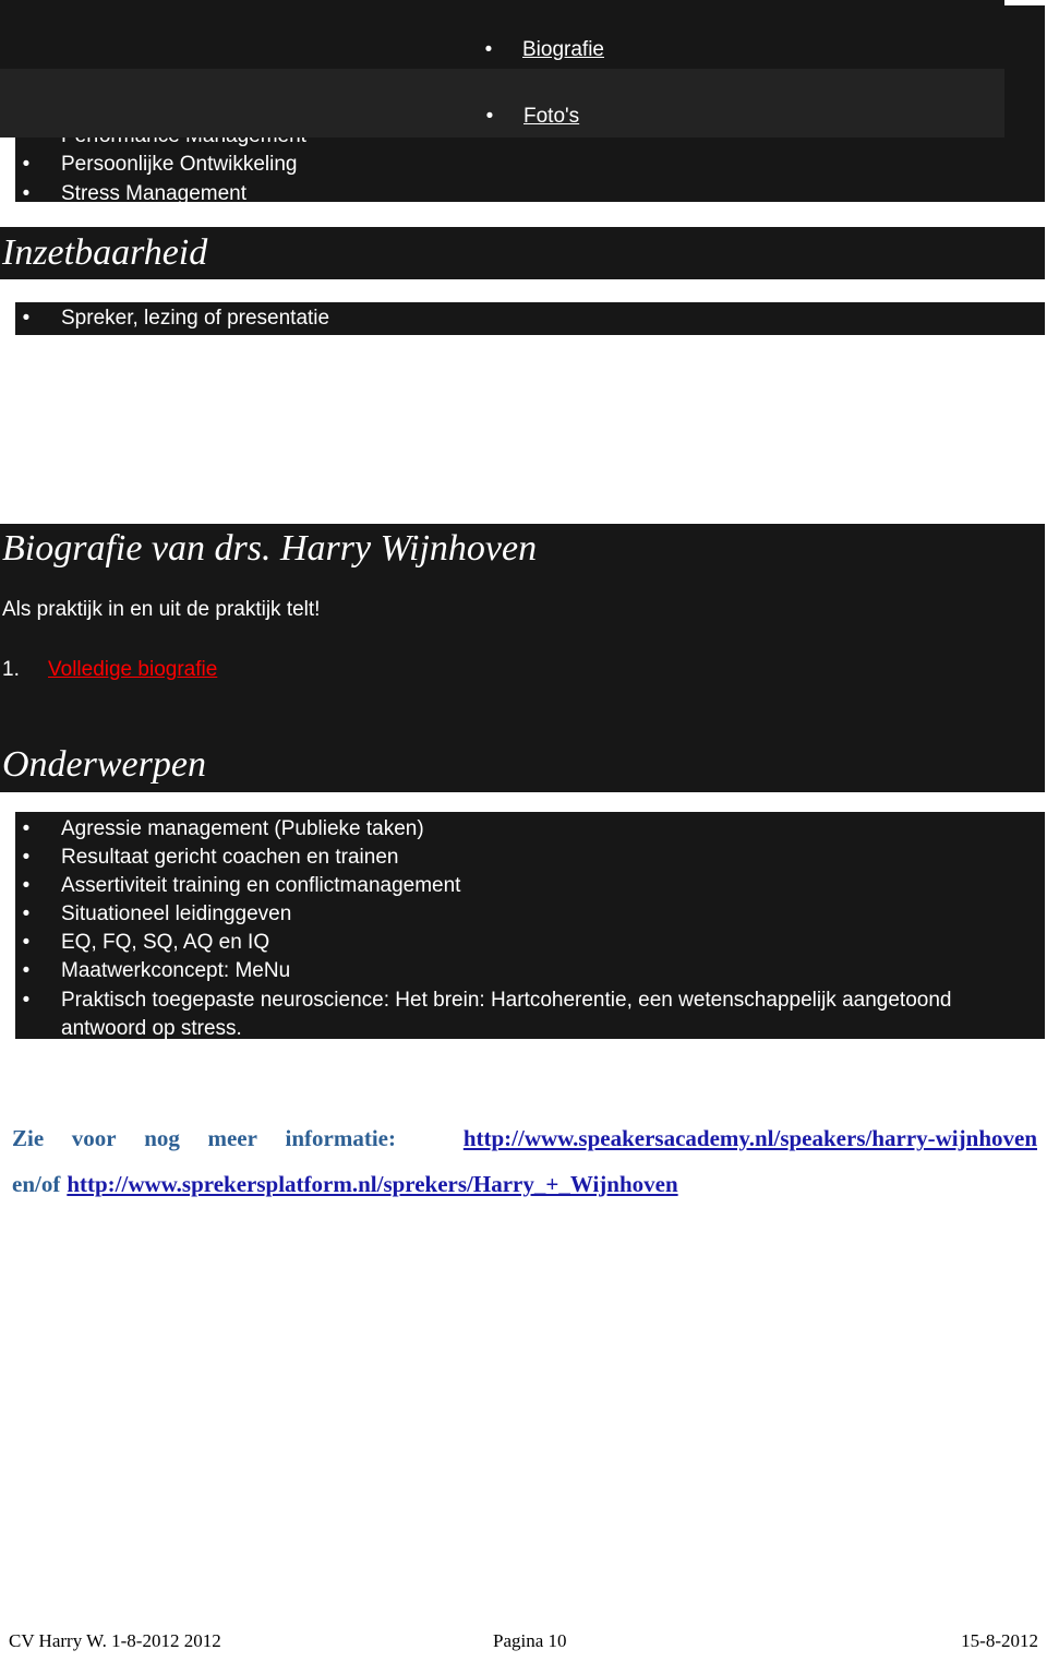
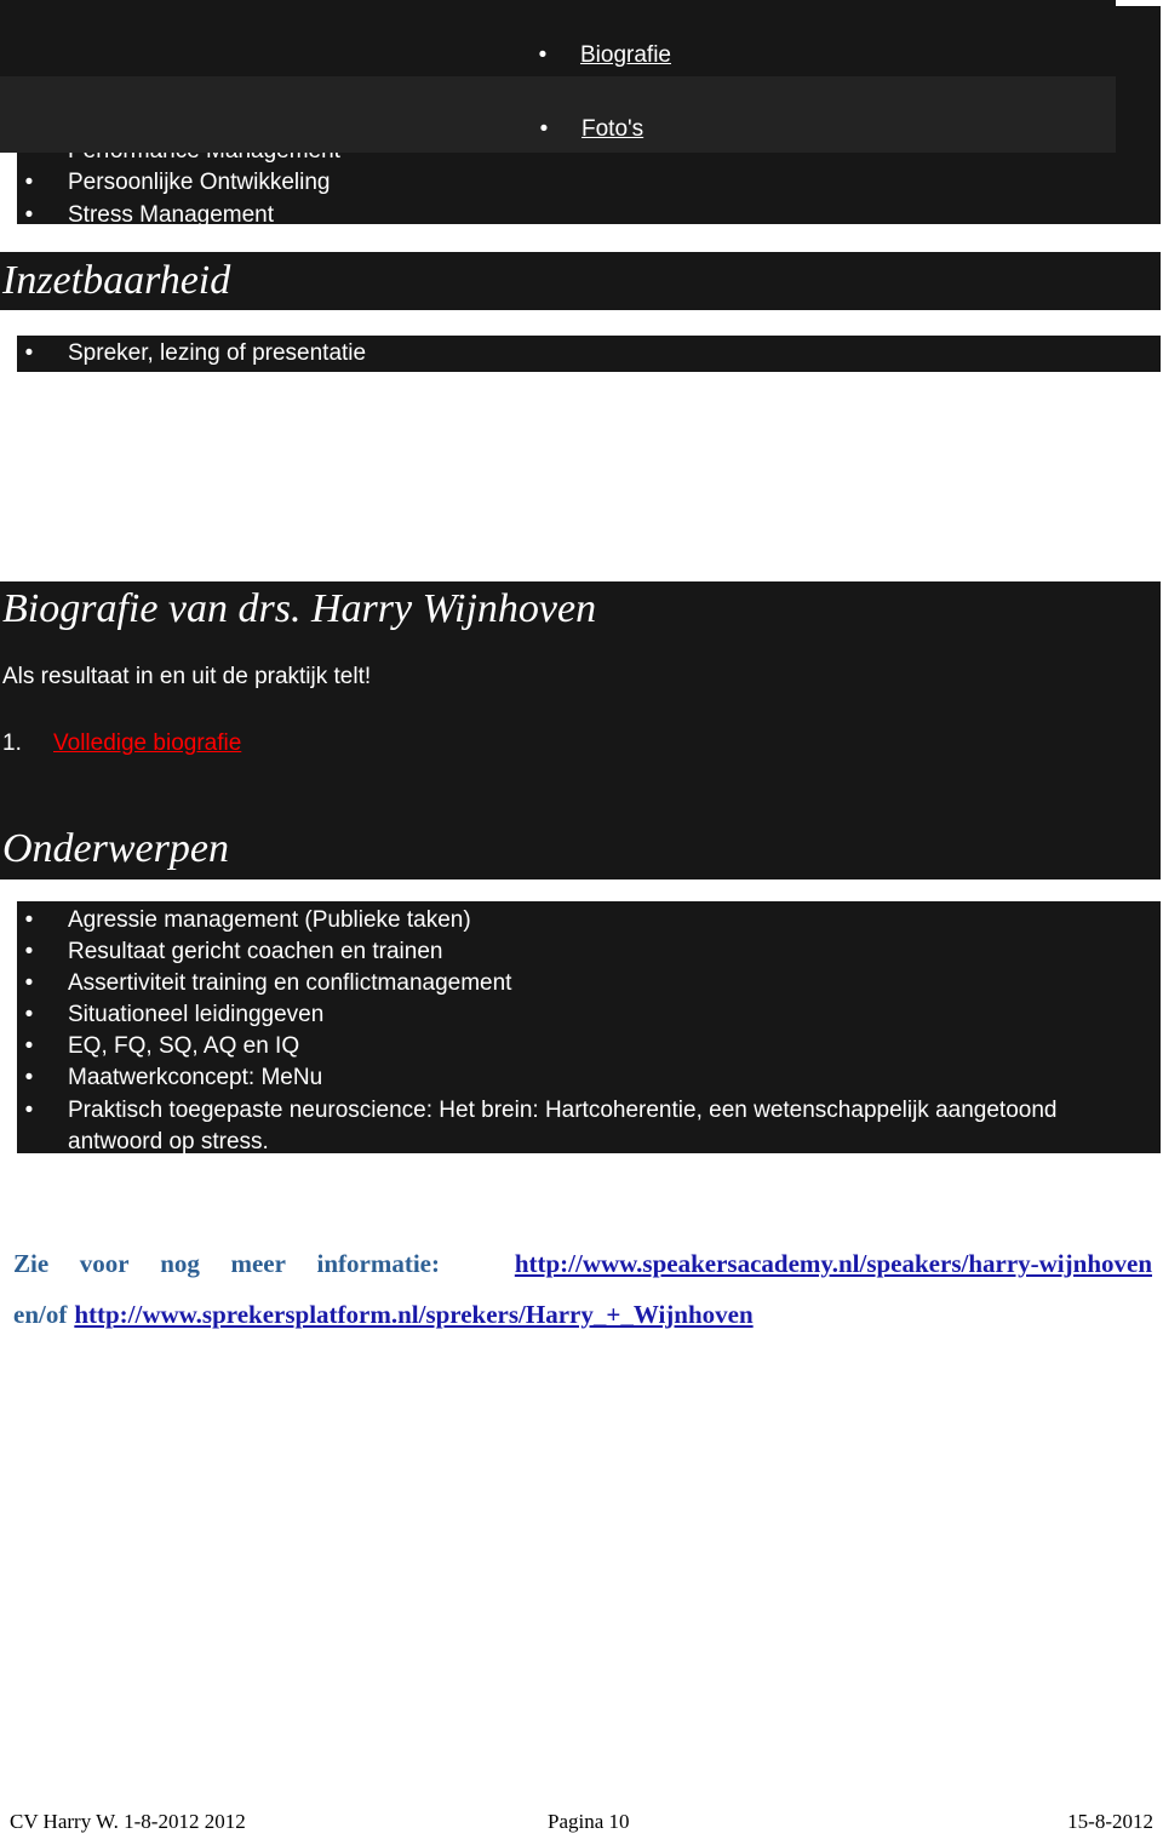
  •
  Persoonlijke Ontwikkeling
  •
  Stress Management
  Inzetbaarheid
  •
  Spreker, lezing of presentatie
  •
  Biografie
  •
  Foto's
  Biografie van drs. Harry Wijnhoven
- Als praktijk in en uit de praktijk telt!
+ Als resultaat in en uit de praktijk telt!
  1.
  Volledige biografie
  Onderwerpen
  •
  Agressie management (Publieke taken)
  •
  Resultaat gericht coachen en trainen
  •
  Assertiviteit training en conflictmanagement
  •
  Situationeel leidinggeven
  •
  EQ, FQ, SQ, AQ en IQ
  •
  Maatwerkconcept: MeNu
  •
  Praktisch toegepaste neuroscience: Het brein: Hartcoherentie, een wetenschappelijk aangetoond antwoord op stress.
  Zie
  voor
  nog
  meer
  informatie:
  http://www.speakersacademy.nl/speakers/harry-wijnhoven
  en/of http://www.sprekersplatform.nl/sprekers/Harry_+_Wijnhoven
  CV Harry W. 1-8-2012 2012
  Pagina 10
  15-8-2012
